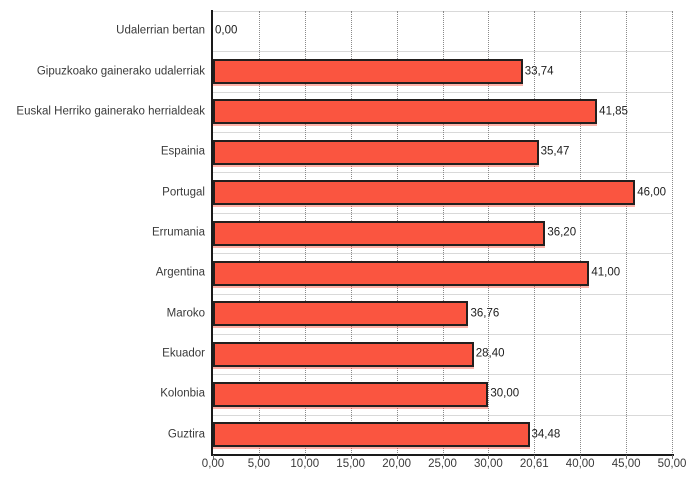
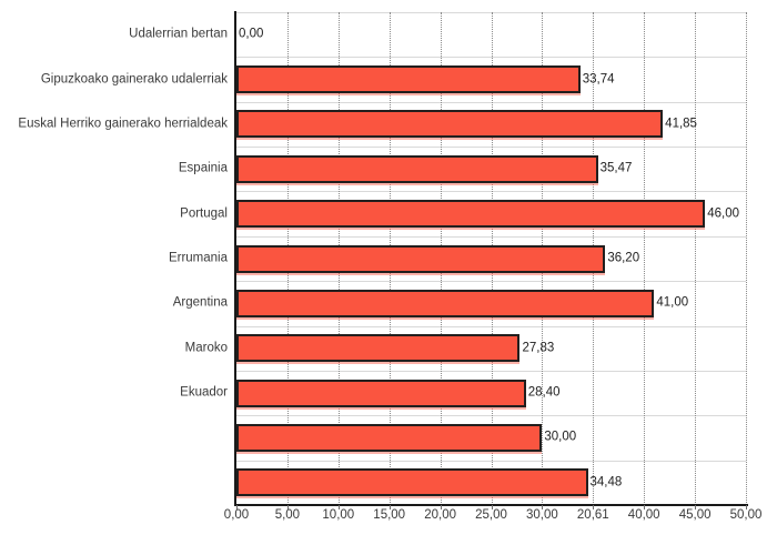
  Udalerrian bertan
  Gipuzkoako gainerako udalerriak
  Euskal Herriko gainerako herrialdeak
  Espainia
  Portugal
  Errumania
  Argentina
  Maroko
  Ekuador
- Kolonbia
- Guztira
  0,00
  33,74
  41,85
  35,47
  46,00
  36,20
  41,00
- 36,76
+ 27,83
  28,40
  30,00
  34,48
  0,00
  5,00
  10,00
  15,00
  20,00
  25,00
  30,00
  20,61
  40,00
  45,00
  50,00
